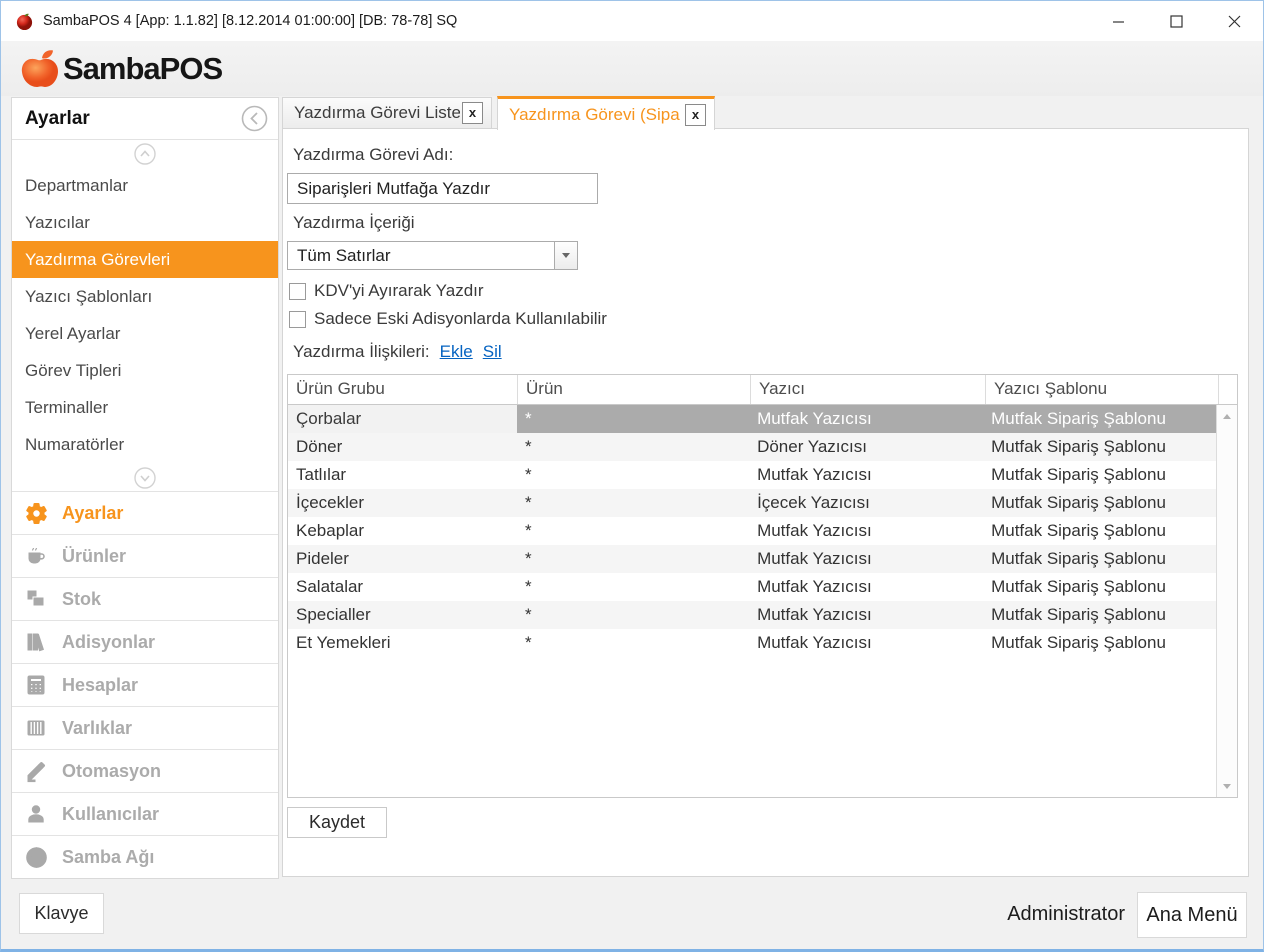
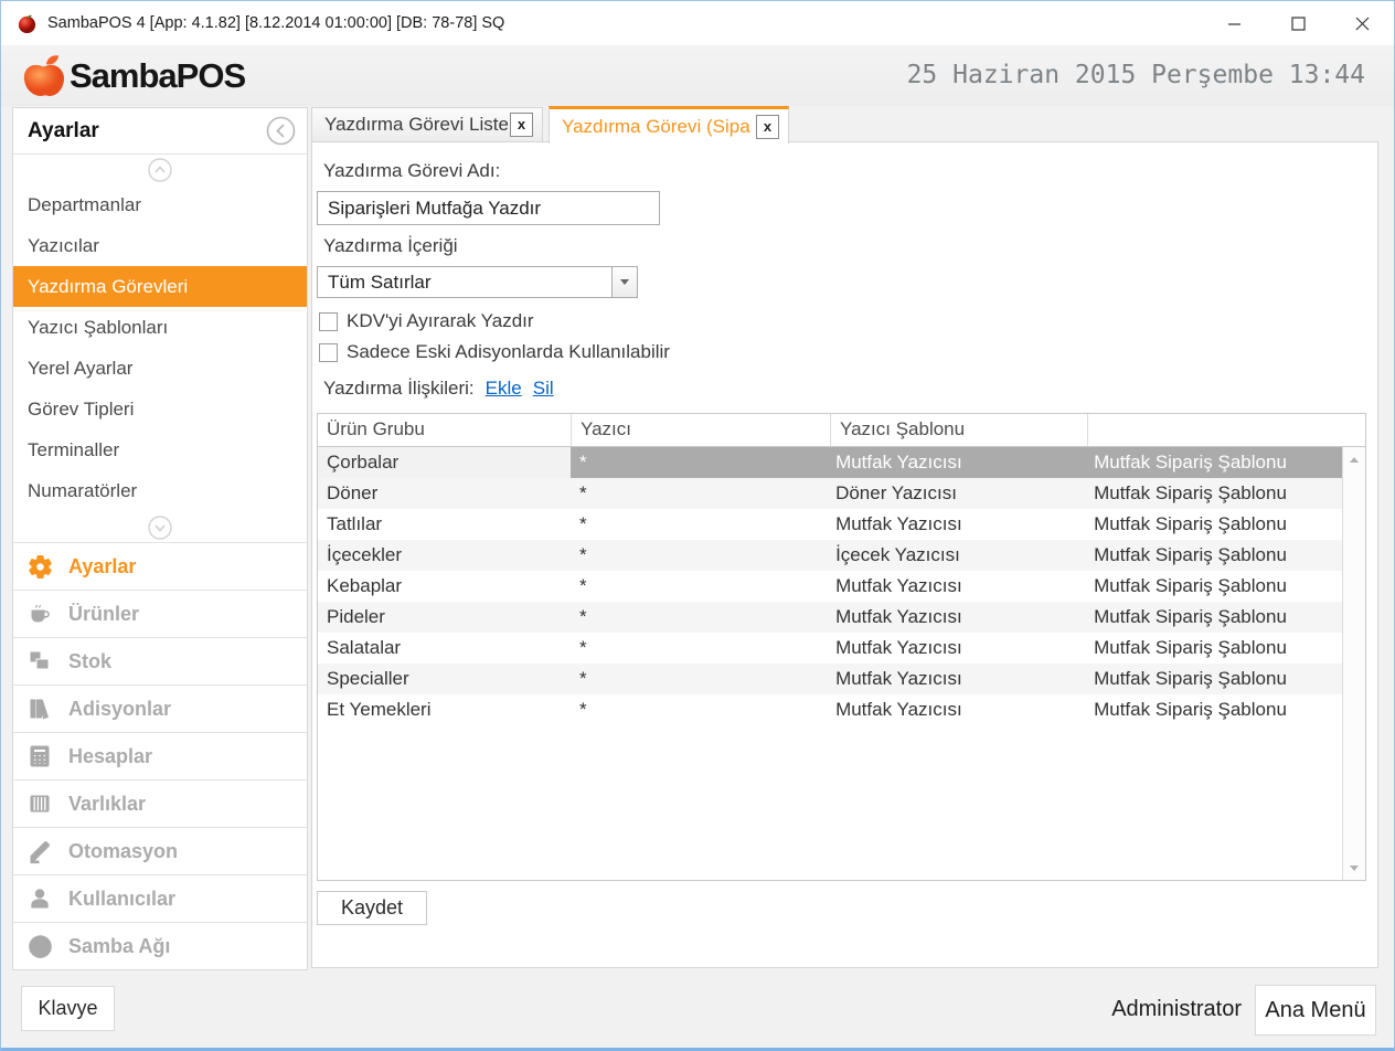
- SambaPOS 4 [App: 1.1.82] [8.12.2014 01:00:00] [DB: 78-78] SQ
+ SambaPOS 4 [App: 4.1.82] [8.12.2014 01:00:00] [DB: 78-78] SQ
  SambaPOS
+ 25 Haziran 2015 Perşembe 13:44
  Ayarlar
  Departmanlar
  Yazıcılar
  Yazdırma Görevleri
  Yazıcı Şablonları
  Yerel Ayarlar
  Görev Tipleri
  Terminaller
  Numaratörler
  Ayarlar
  Ürünler
  Stok
  Adisyonlar
  Hesaplar
  Varlıklar
  Otomasyon
  Kullanıcılar
  Samba Ağı
  Yazdırma Görevi Liste
  x
  Yazdırma Görevi (Sipa
  x
  Yazdırma Görevi Adı:
  Siparişleri Mutfağa Yazdır
  Yazdırma İçeriği
  Tüm Satırlar
  KDV'yi Ayırarak Yazdır
  Sadece Eski Adisyonlarda Kullanılabilir
  Yazdırma İlişkileri:
  Ekle
  Sil
  Ürün Grubu
- Ürün
  Yazıcı
  Yazıcı Şablonu
  Çorbalar
  *
  Mutfak Yazıcısı
  Mutfak Sipariş Şablonu
  Döner
  *
  Döner Yazıcısı
  Mutfak Sipariş Şablonu
  Tatlılar
  *
  Mutfak Yazıcısı
  Mutfak Sipariş Şablonu
  İçecekler
  *
  İçecek Yazıcısı
  Mutfak Sipariş Şablonu
  Kebaplar
  *
  Mutfak Yazıcısı
  Mutfak Sipariş Şablonu
  Pideler
  *
  Mutfak Yazıcısı
  Mutfak Sipariş Şablonu
  Salatalar
  *
  Mutfak Yazıcısı
  Mutfak Sipariş Şablonu
  Specialler
  *
  Mutfak Yazıcısı
  Mutfak Sipariş Şablonu
  Et Yemekleri
  *
  Mutfak Yazıcısı
  Mutfak Sipariş Şablonu
  Kaydet
  Klavye
  Administrator
  Ana Menü
